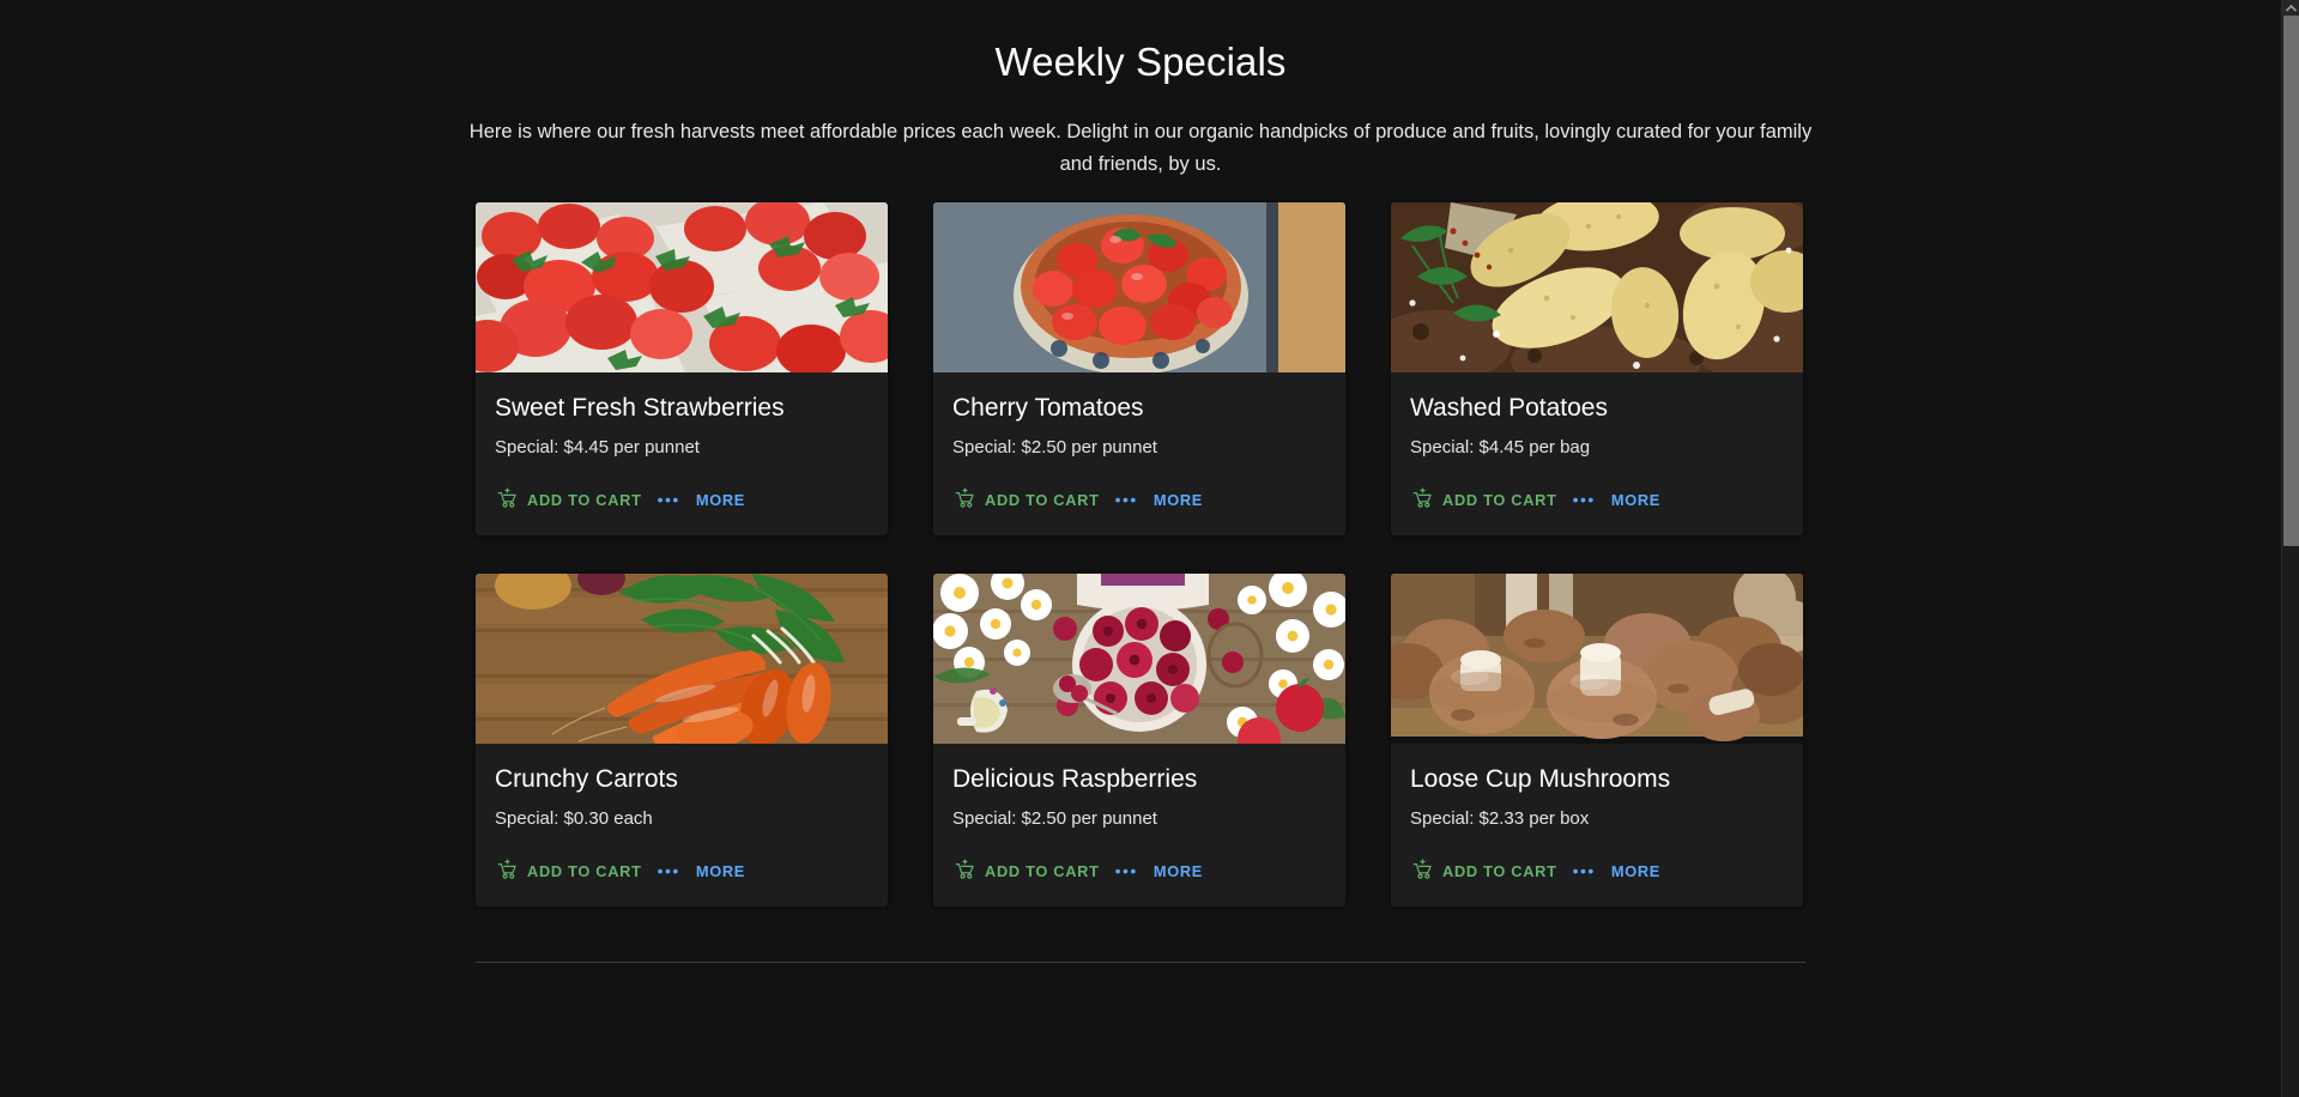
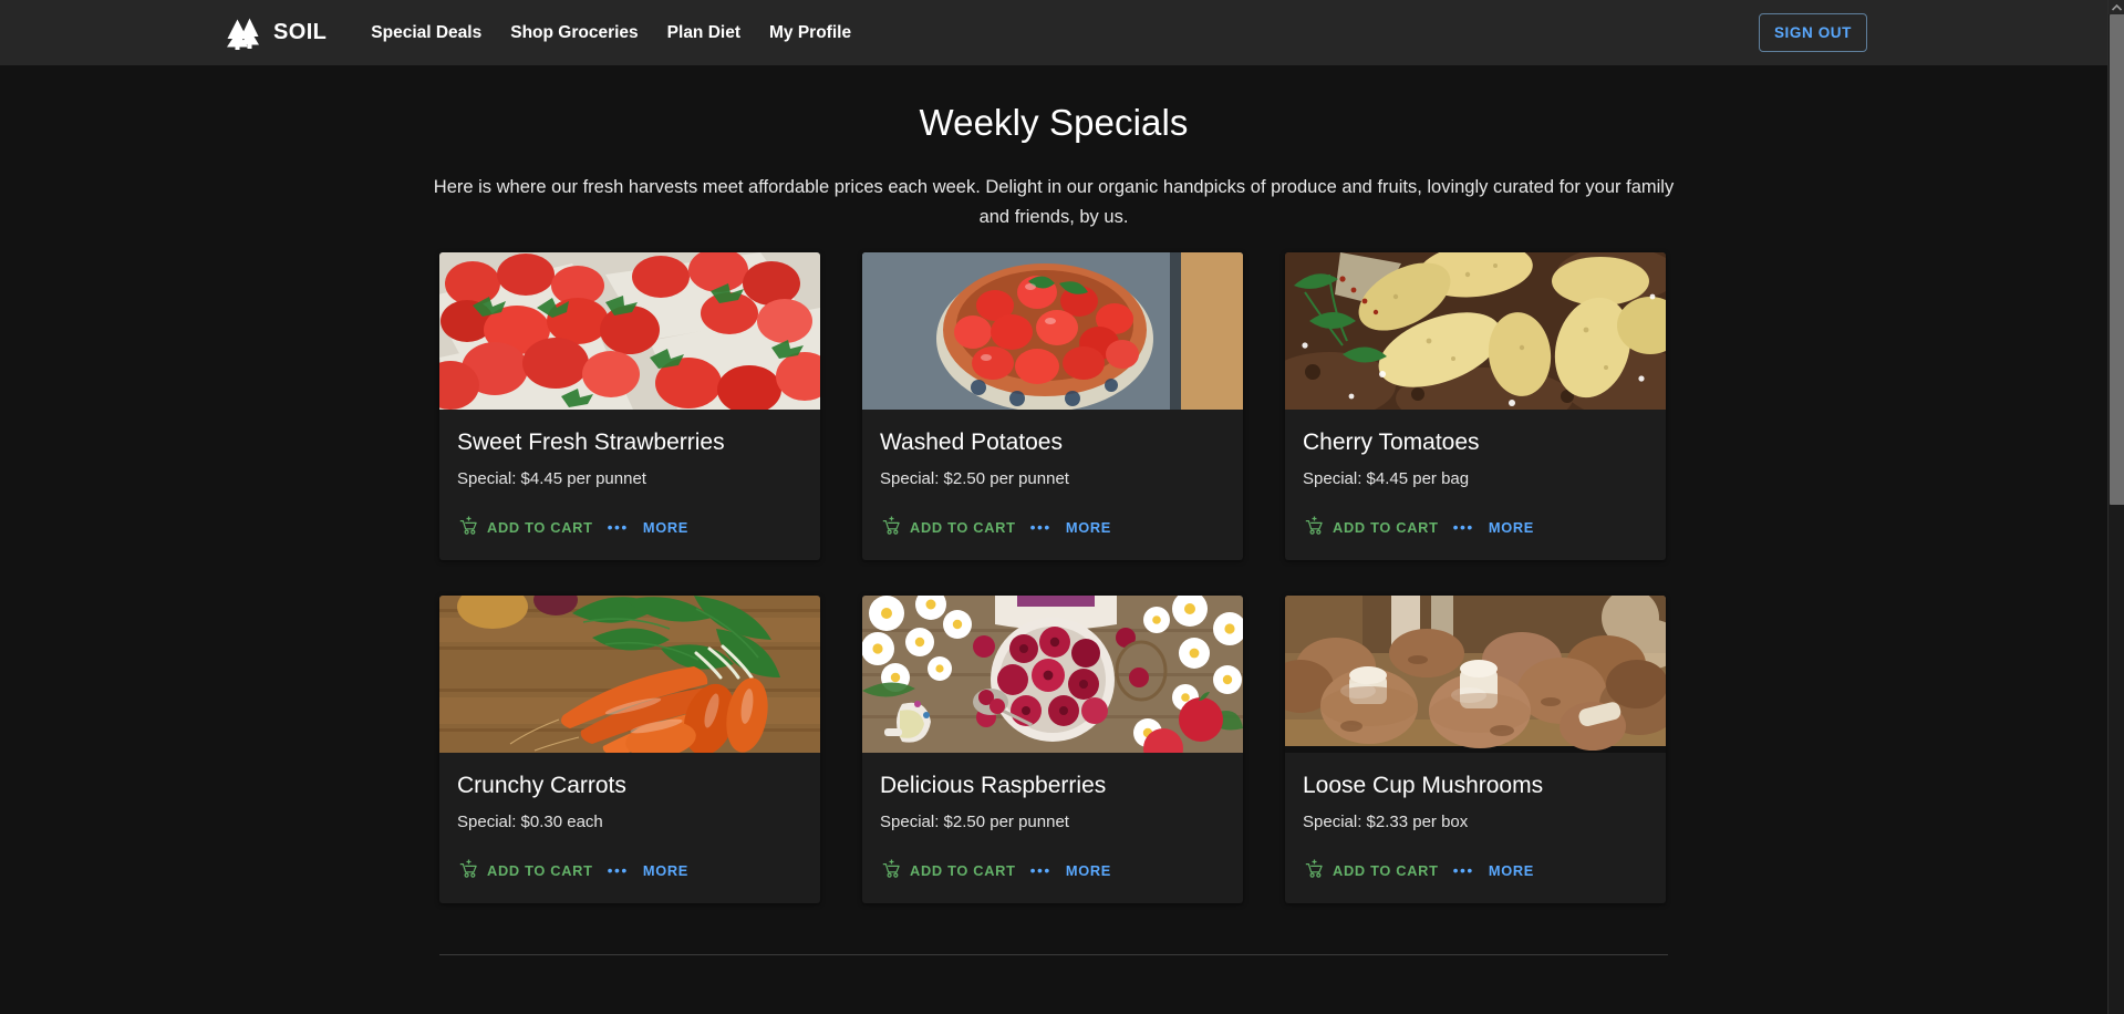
+ SOIL
+ Special Deals
+ Shop Groceries
+ Plan Diet
+ My Profile
+ SIGN OUT
  Weekly Specials
  Here is where our fresh harvests meet affordable prices each week. Delight in our organic handpicks of produce and fruits, lovingly curated for your family and friends, by us.
  Sweet Fresh Strawberries
  Special: $4.45 per punnet
  ADD TO CART
  •••
  MORE
- Cherry Tomatoes
+ Washed Potatoes
  Special: $2.50 per punnet
  ADD TO CART
  •••
  MORE
- Washed Potatoes
+ Cherry Tomatoes
  Special: $4.45 per bag
  ADD TO CART
  •••
  MORE
  Crunchy Carrots
  Special: $0.30 each
  ADD TO CART
  •••
  MORE
  Delicious Raspberries
  Special: $2.50 per punnet
  ADD TO CART
  •••
  MORE
  Loose Cup Mushrooms
  Special: $2.33 per box
  ADD TO CART
  •••
  MORE
